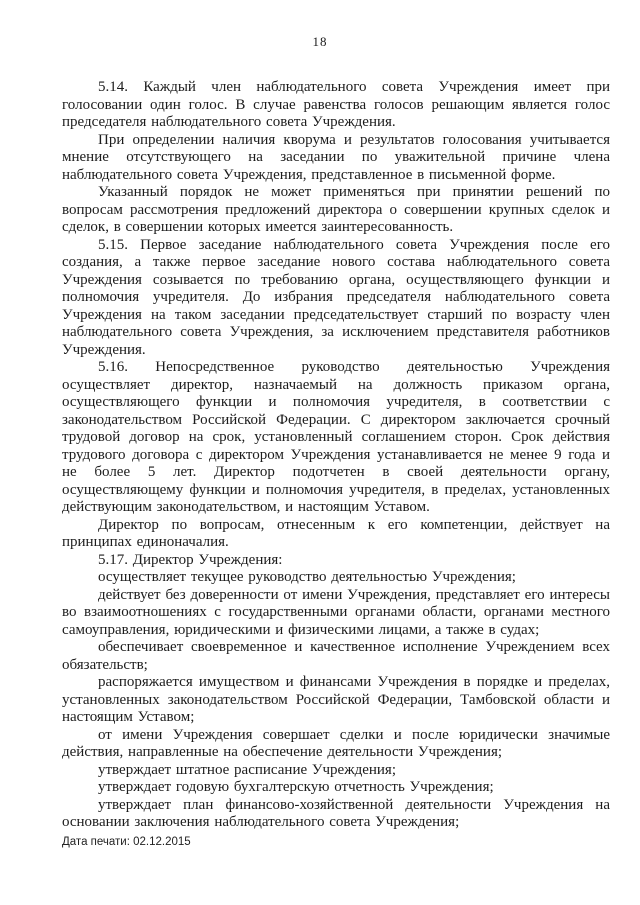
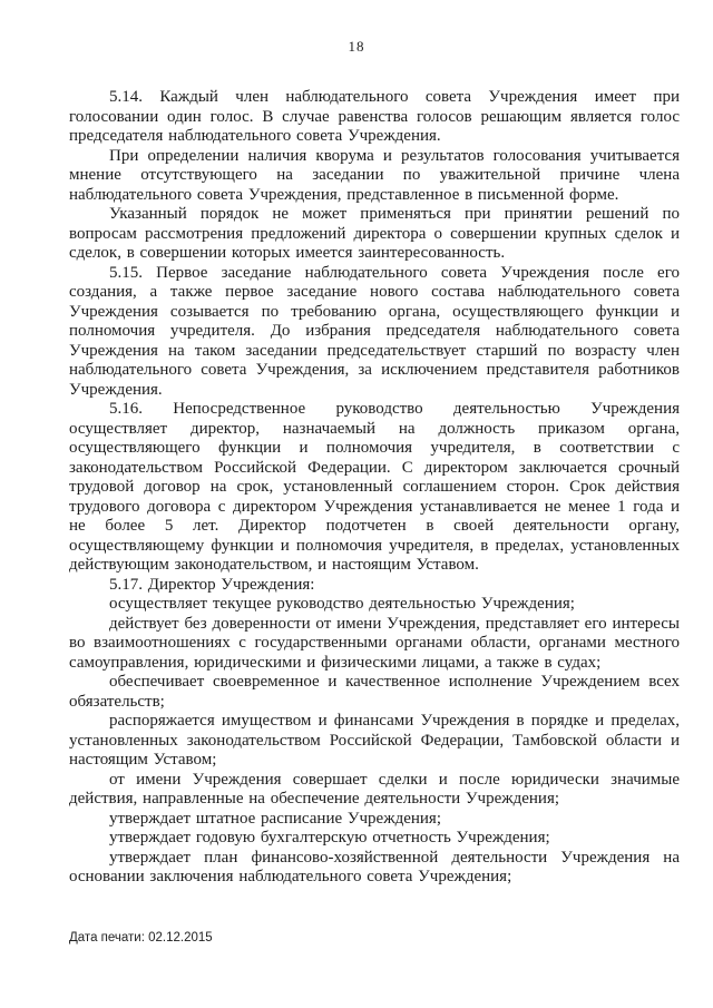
  18
  5.14. Каждый член наблюдательного совета Учреждения имеет при голосовании один голос. В случае равенства голосов решающим является голос председателя наблюдательного совета Учреждения.
  При определении наличия кворума и результатов голосования учитывается мнение отсутствующего на заседании по уважительной причине члена наблюдательного совета Учреждения, представленное в письменной форме.
  Указанный порядок не может применяться при принятии решений по вопросам рассмотрения предложений директора о совершении крупных сделок и сделок, в совершении которых имеется заинтересованность.
  5.15. Первое заседание наблюдательного совета Учреждения после его создания, а также первое заседание нового состава наблюдательного совета Учреждения созывается по требованию органа, осуществляющего функции и полномочия учредителя. До избрания председателя наблюдательного совета Учреждения на таком заседании председательствует старший по возрасту член наблюдательного совета Учреждения, за исключением представителя работников Учреждения.
- 5.16. Непосредственное руководство деятельностью Учреждения осуществляет директор, назначаемый на должность приказом органа, осуществляющего функции и полномочия учредителя, в соответствии с законодательством Российской Федерации. С директором заключается срочный трудовой договор на срок, установленный соглашением сторон. Срок действия трудового договора с директором Учреждения устанавливается не менее 9 года и не более 5 лет. Директор подотчетен в своей деятельности органу, осуществляющему функции и полномочия учредителя, в пределах, установленных действующим законодательством, и настоящим Уставом.
+ 5.16. Непосредственное руководство деятельностью Учреждения осуществляет директор, назначаемый на должность приказом органа, осуществляющего функции и полномочия учредителя, в соответствии с законодательством Российской Федерации. С директором заключается срочный трудовой договор на срок, установленный соглашением сторон. Срок действия трудового договора с директором Учреждения устанавливается не менее 1 года и не более 5 лет. Директор подотчетен в своей деятельности органу, осуществляющему функции и полномочия учредителя, в пределах, установленных действующим законодательством, и настоящим Уставом.
- Директор по вопросам, отнесенным к его компетенции, действует на принципах единоначалия.
  5.17. Директор Учреждения:
  осуществляет текущее руководство деятельностью Учреждения;
  действует без доверенности от имени Учреждения, представляет его интересы во взаимоотношениях с государственными органами области, органами местного самоуправления, юридическими и физическими лицами, а также в судах;
  обеспечивает своевременное и качественное исполнение Учреждением всех обязательств;
  распоряжается имуществом и финансами Учреждения в порядке и пределах, установленных законодательством Российской Федерации, Тамбовской области и настоящим Уставом;
  от имени Учреждения совершает сделки и после юридически значимые действия, направленные на обеспечение деятельности Учреждения;
  утверждает штатное расписание Учреждения;
  утверждает годовую бухгалтерскую отчетность Учреждения;
  утверждает план финансово-хозяйственной деятельности Учреждения на основании заключения наблюдательного совета Учреждения;
  Дата печати: 02.12.2015
